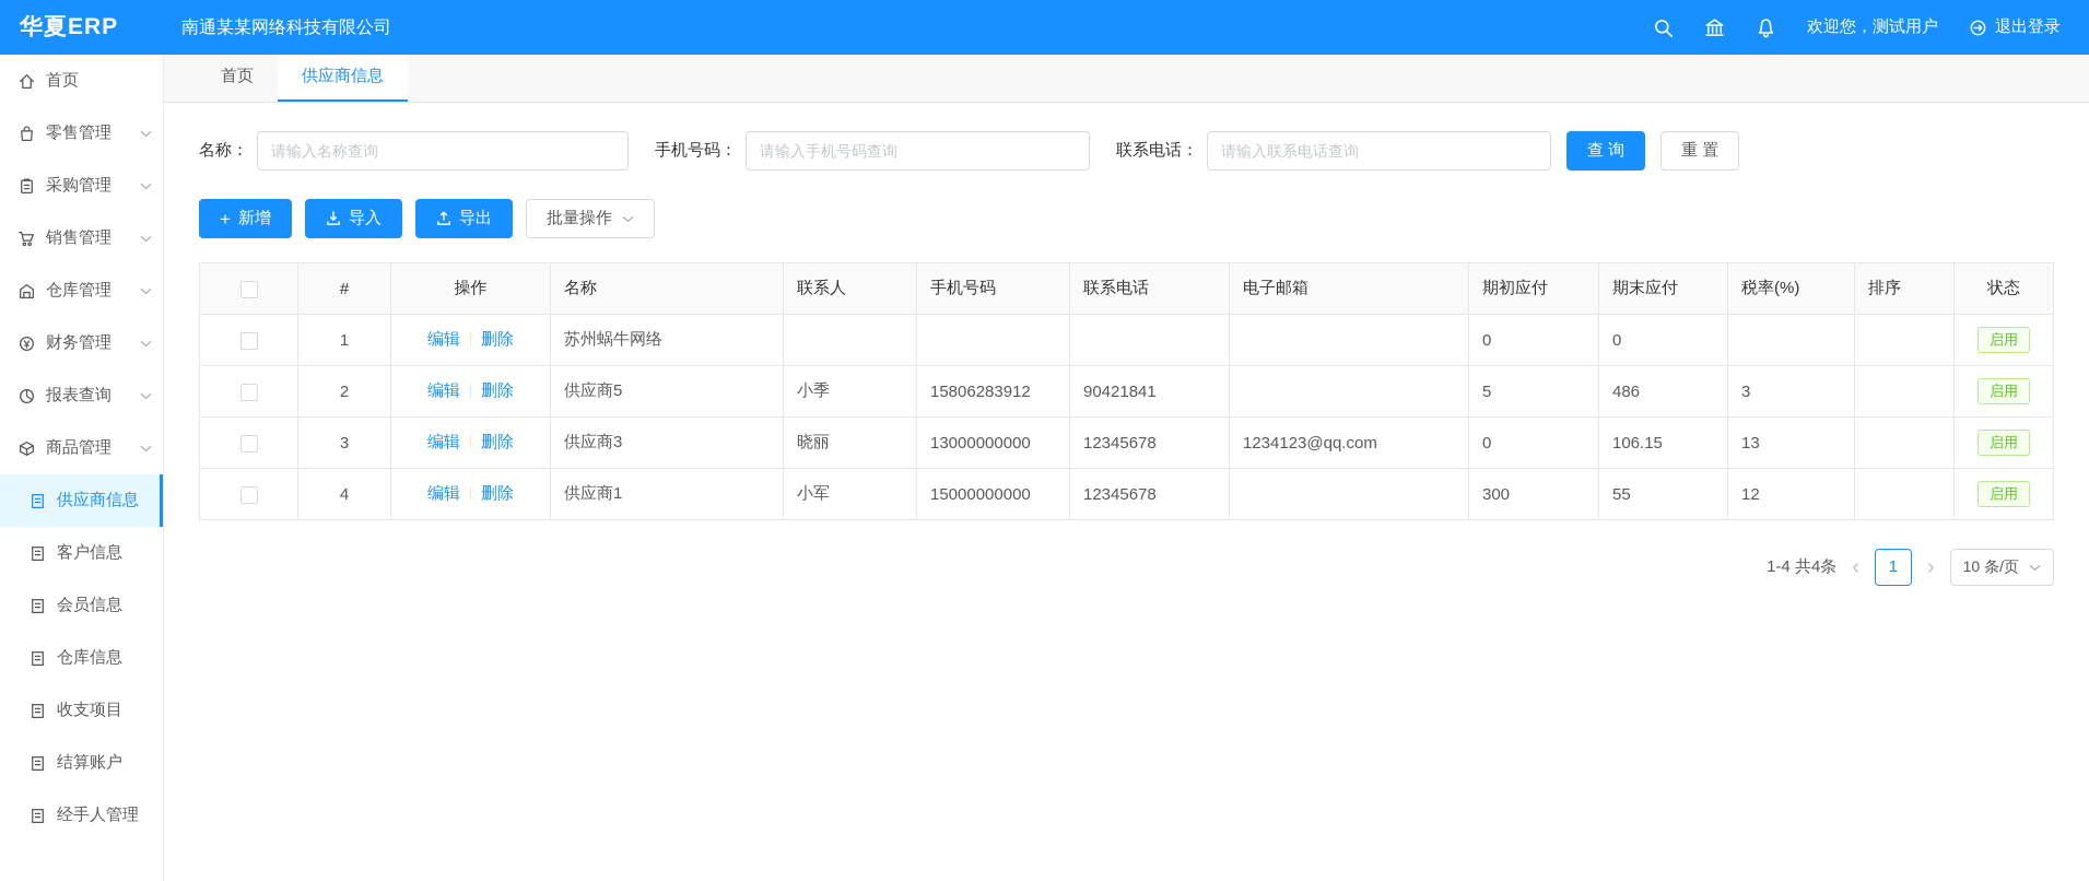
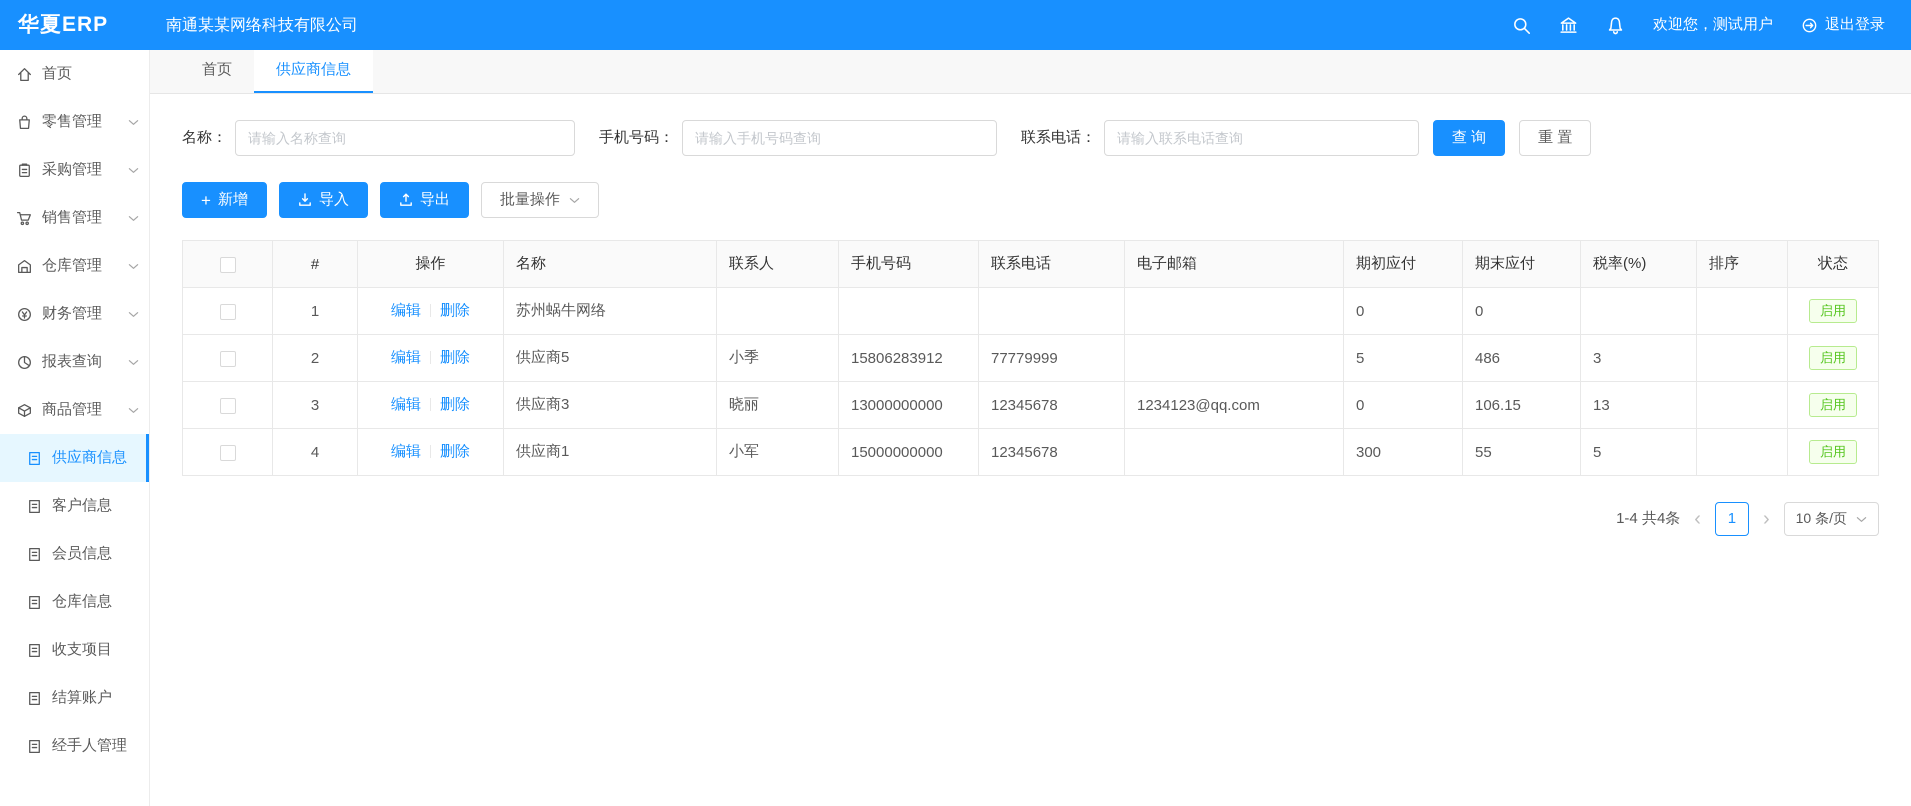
  华夏ERP
  南通某某网络科技有限公司
  欢迎您，测试用户
  退出登录
  首页
  零售管理
  采购管理
  销售管理
  仓库管理
  财务管理
  报表查询
  商品管理
  供应商信息
  客户信息
  会员信息
  仓库信息
  收支项目
  结算账户
  经手人管理
  首页
  供应商信息
  名称：
  请输入名称查询
  手机号码：
  请输入手机号码查询
  联系电话：
  请输入联系电话查询
  查 询
  重 置
  +
  新增
  导入
  导出
  批量操作
  	#	操作	名称	联系人	手机号码	联系电话	电子邮箱	期初应付	期末应付	税率(%)	排序	状态
  	1	编辑 删除	苏州蜗牛网络					0	0			启用
- 	2	编辑 删除	供应商5	小季	15806283912	90421841		5	486	3		启用
+ 	2	编辑 删除	供应商5	小季	15806283912	77779999		5	486	3		启用
  	3	编辑 删除	供应商3	晓丽	13000000000	12345678	1234123@qq.com	0	106.15	13		启用
- 	4	编辑 删除	供应商1	小军	15000000000	12345678		300	55	12		启用
+ 	4	编辑 删除	供应商1	小军	15000000000	12345678		300	55	5		启用
  1-4 共4条
  ‹
  1
  ›
  10 条/页
